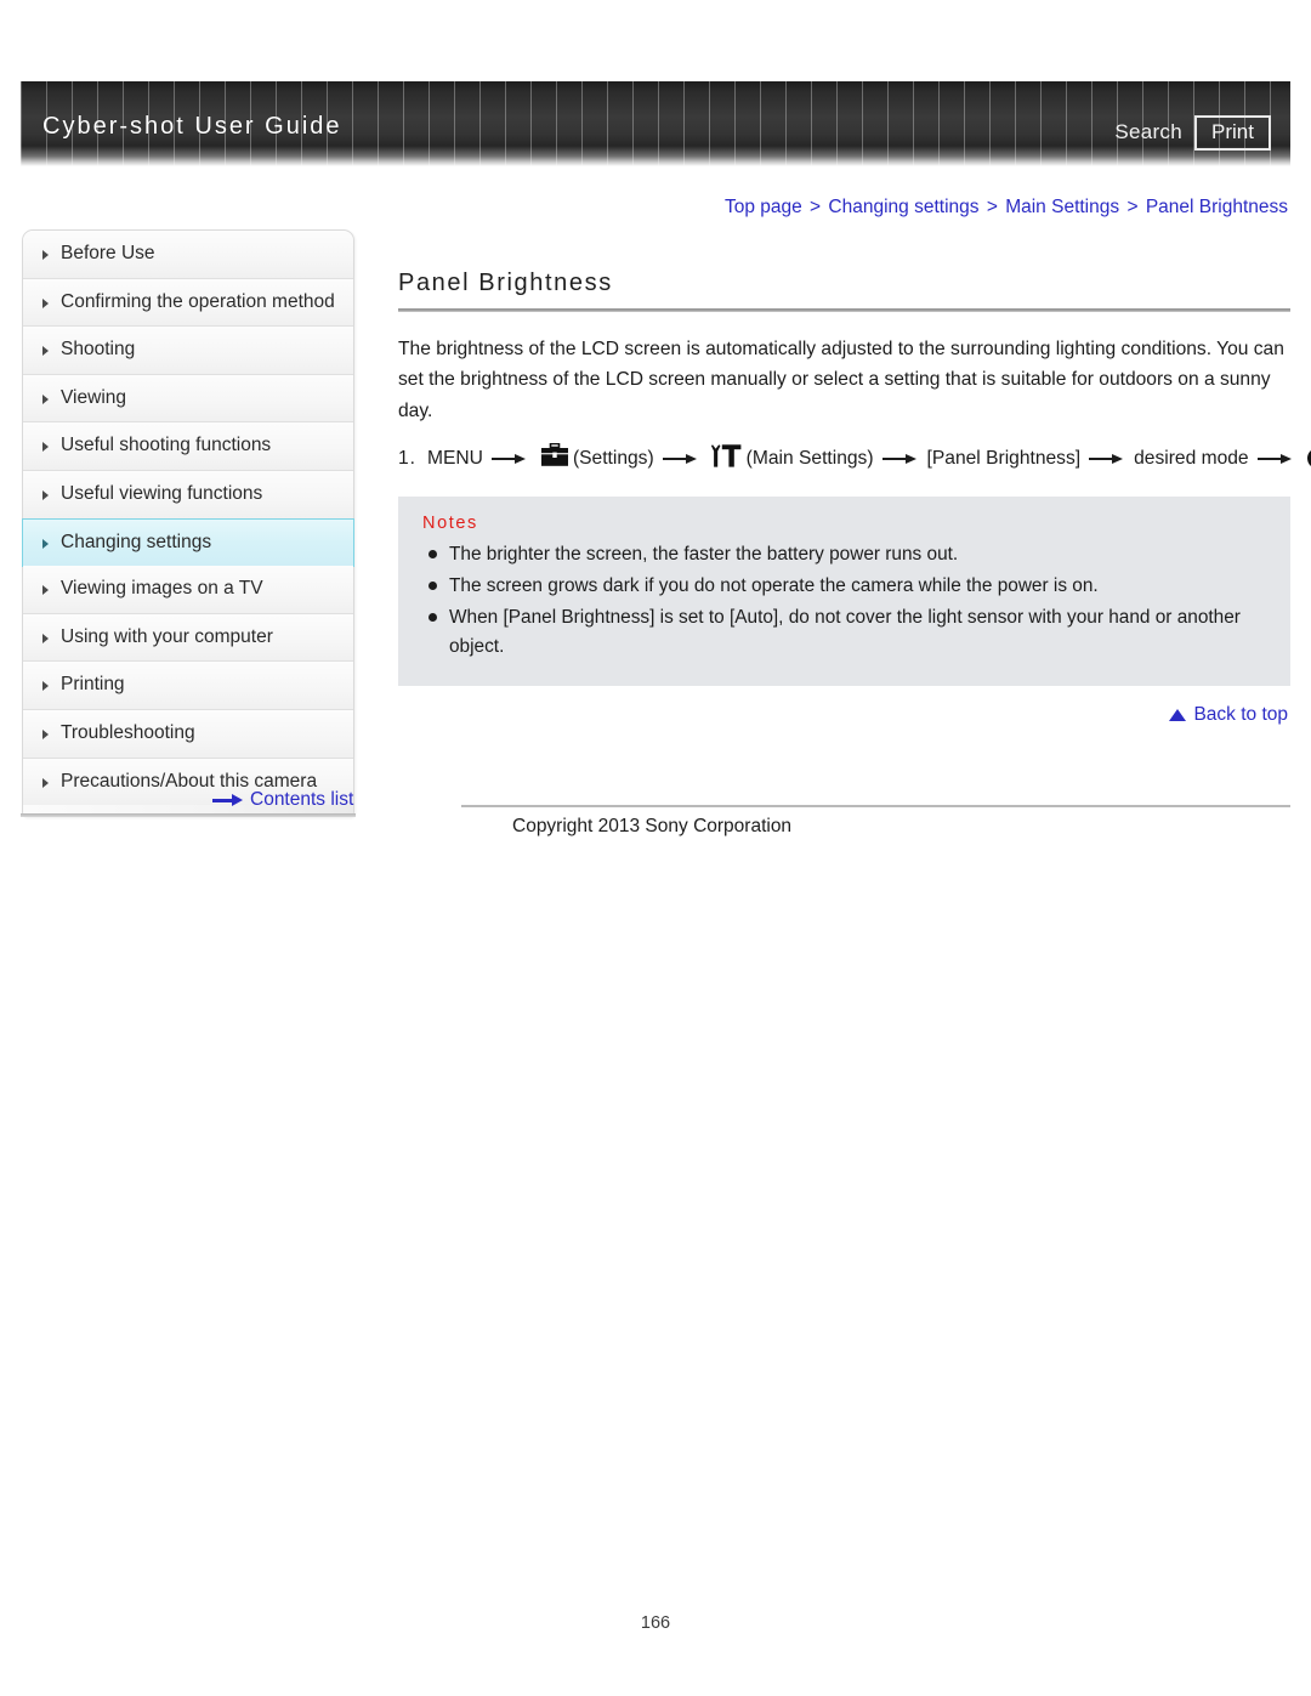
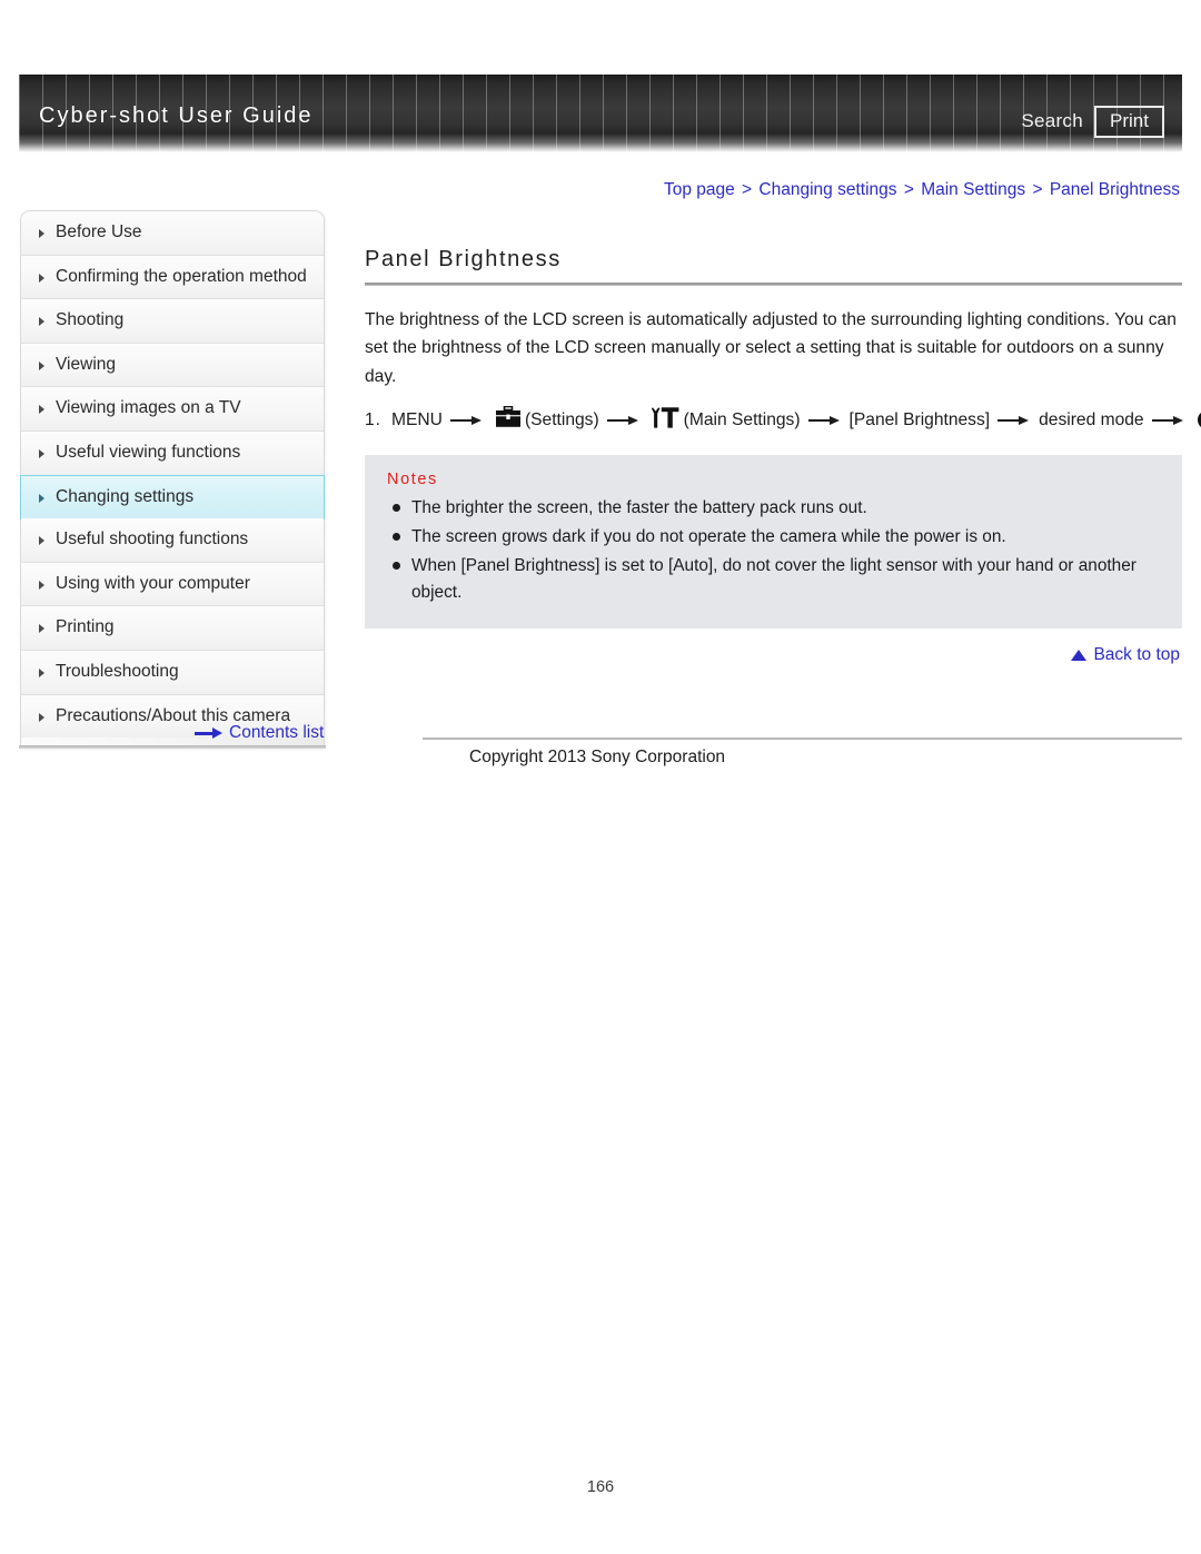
  Cyber-shot User Guide
  Search
  Print
  Top page > Changing settings > Main Settings > Panel Brightness
  Before Use
  Confirming the operation method
  Shooting
  Viewing
- Useful shooting functions
+ Viewing images on a TV
  Useful viewing functions
  Changing settings
- Viewing images on a TV
+ Useful shooting functions
  Using with your computer
  Printing
  Troubleshooting
  Precautions/About this camera
  Contents list
  Panel Brightness
  The brightness of the LCD screen is automatically adjusted to the surrounding lighting conditions. You can set the brightness of the LCD screen manually or select a setting that is suitable for outdoors on a sunny day.
  1.
  MENU
  (Settings)
  (Main Settings)
  [Panel Brightness]
  desired mode
  Notes
- The brighter the screen, the faster the battery power runs out.
+ The brighter the screen, the faster the battery pack runs out.
  The screen grows dark if you do not operate the camera while the power is on.
  When [Panel Brightness] is set to [Auto], do not cover the light sensor with your hand or another object.
  Back to top
  Copyright 2013 Sony Corporation
  166
